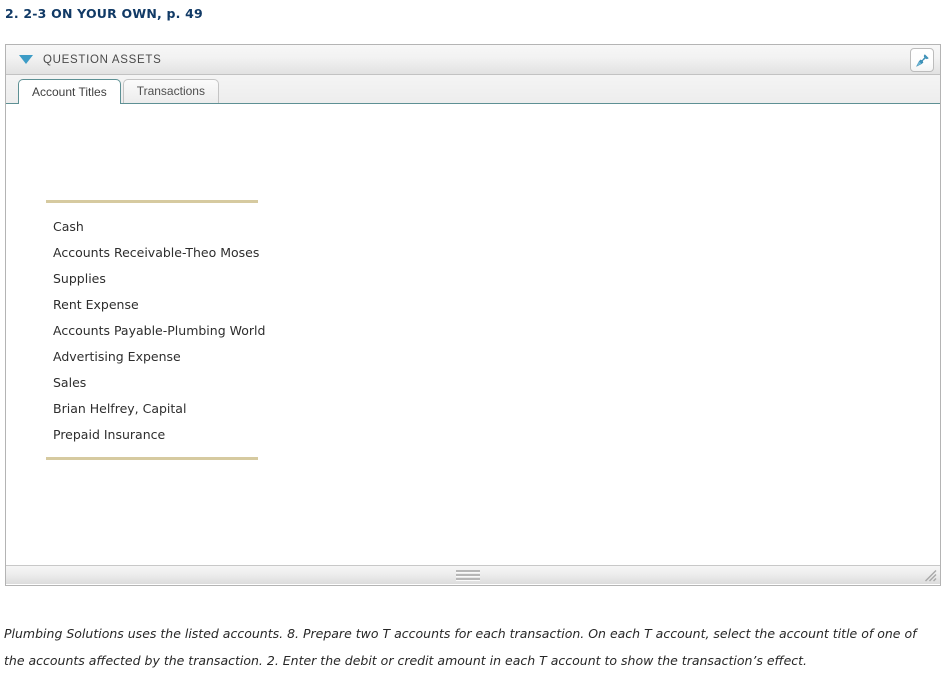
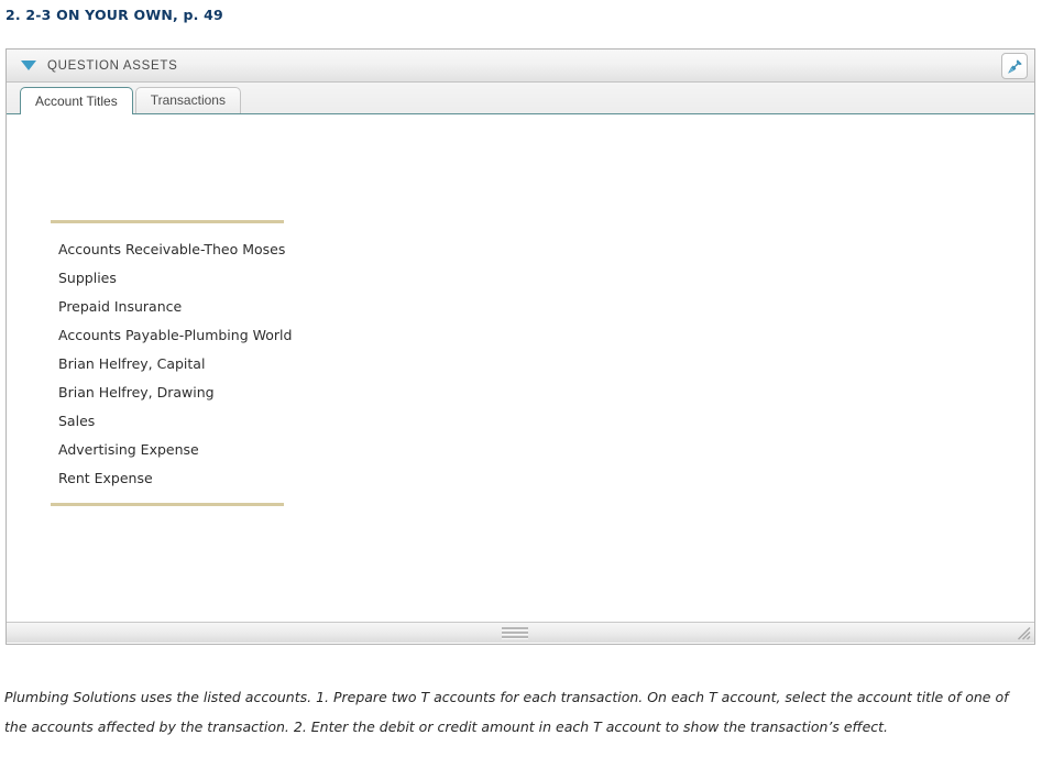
  2. 2-3 ON YOUR OWN, p. 49
  QUESTION ASSETS
  Account Titles
  Transactions
- Cash
  Accounts Receivable-Theo Moses
  Supplies
- Rent Expense
+ Prepaid Insurance
  Accounts Payable-Plumbing World
- Advertising Expense
+ Brian Helfrey, Capital
+ Brian Helfrey, Drawing
  Sales
- Brian Helfrey, Capital
+ Advertising Expense
- Prepaid Insurance
+ Rent Expense
- Plumbing Solutions uses the listed accounts. 8. Prepare two T accounts for each transaction. On each T account, select the account title of one of the accounts affected by the transaction. 2. Enter the debit or credit amount in each T account to show the transaction’s effect.
+ Plumbing Solutions uses the listed accounts. 1. Prepare two T accounts for each transaction. On each T account, select the account title of one of the accounts affected by the transaction. 2. Enter the debit or credit amount in each T account to show the transaction’s effect.
